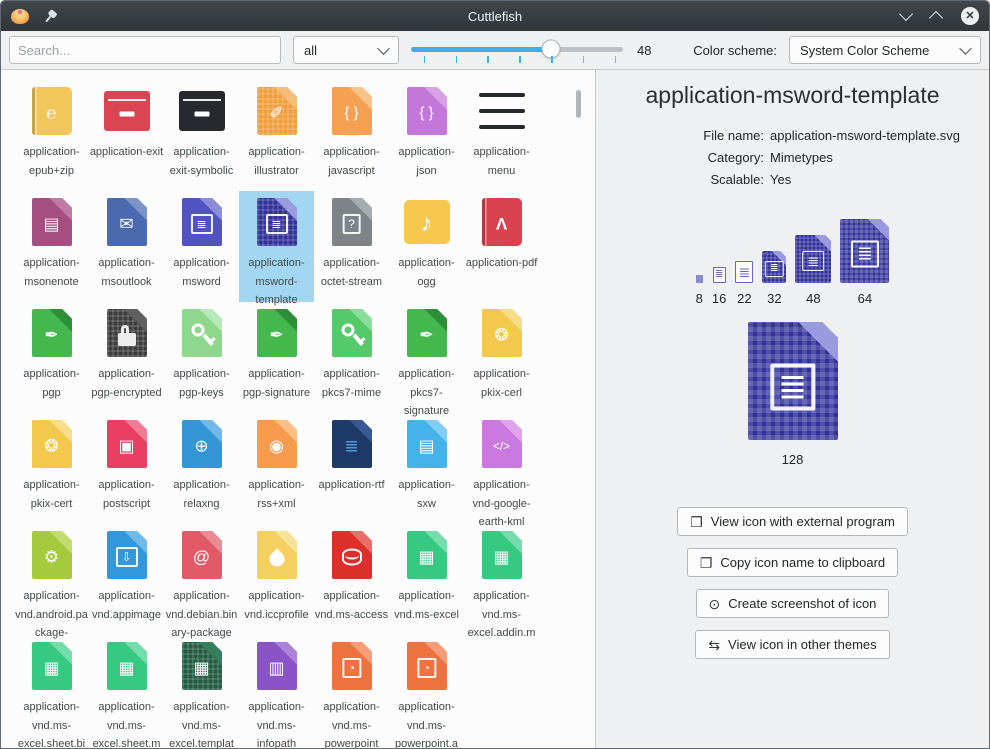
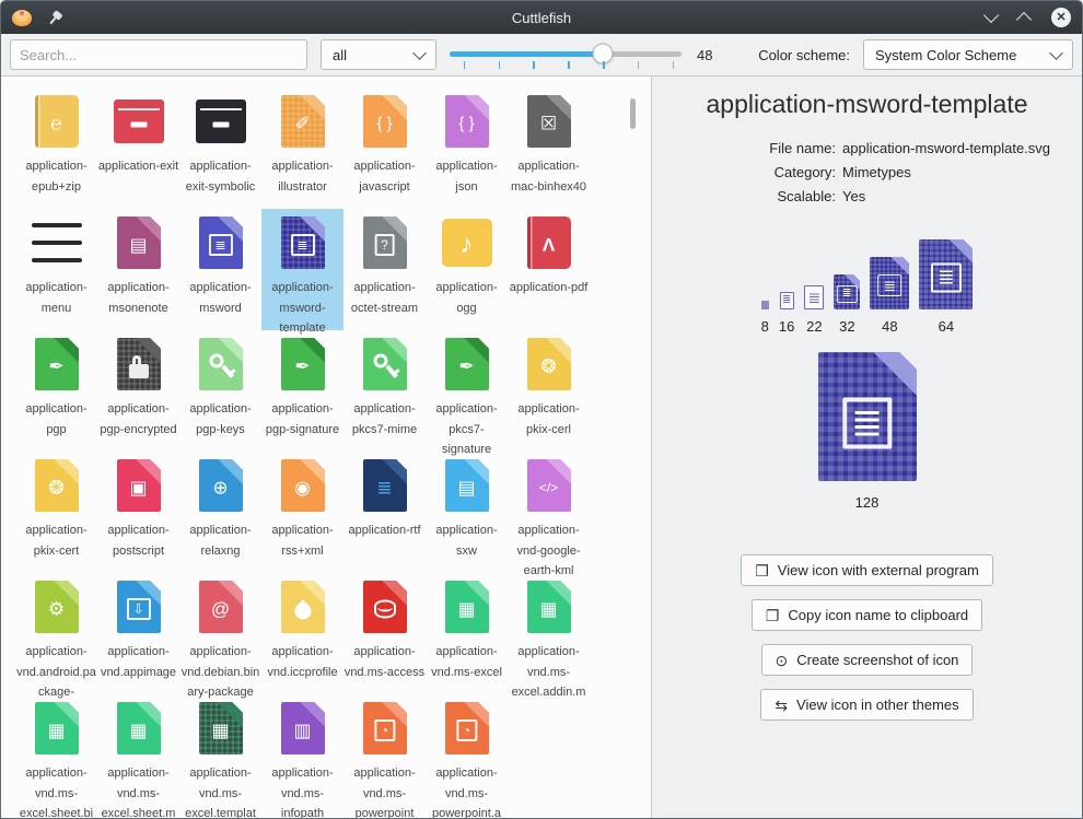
  Cuttlefish
  ✕
  Search...
  all
  48
  Color scheme:
  System Color Scheme
  ℮
  application-epub+zip
  application-exit
  application-exit-symbolic
  ✐
  application-illustrator
  { }
  application-javascript
  { }
  application-json
+ ☒
+ application-mac-binhex40
  application-menu
  ▤
  application-msonenote
- ✉
- application-msoutlook
  ≣
  application-msword
  ≣
  application-msword-template
  ?
  application-octet-stream
  ♪
  application-ogg
  Λ
  application-pdf
  ✒
  application-pgp
  application-pgp-encrypted
  application-pgp-keys
  ✒
  application-pgp-signature
  application-pkcs7-mime
  ✒
  application-pkcs7-signature
  ❂
  application-pkix-cerl
  ❂
  application-pkix-cert
  ▣
  application-postscript
  ⊕
  application-relaxng
  ◉
  application-rss+xml
  ≣
  application-rtf
  ▤
  application-sxw
  </>
  application-vnd-google-earth-kml
  ⚙
  application-vnd.android.package-
  ⇩
  application-vnd.appimage
  @
  application-vnd.debian.binary-package
  application-vnd.iccprofile
  application-vnd.ms-access
  ▦
  application-vnd.ms-excel
  ▦
  application-vnd.ms-excel.addin.m
  ▦
  application-vnd.ms-excel.sheet.bi
  ▦
  application-vnd.ms-excel.sheet.m
  ▦
  application-vnd.ms-excel.templat
  ▥
  application-vnd.ms-infopath
  ◔
  application-vnd.ms-powerpoint
  ◔
  application-vnd.ms-powerpoint.a
  application-msword-template
  File name:
  application-msword-template.svg
  Category:
  Mimetypes
  Scalable:
  Yes
  8
  ≣
  16
  ≣
  22
  ≣
  32
  ≣
  48
  ≣
  64
  ≣
  128
  ❒
  View icon with external program
  ❐
  Copy icon name to clipboard
  ⊙
  Create screenshot of icon
  ⇆
  View icon in other themes
